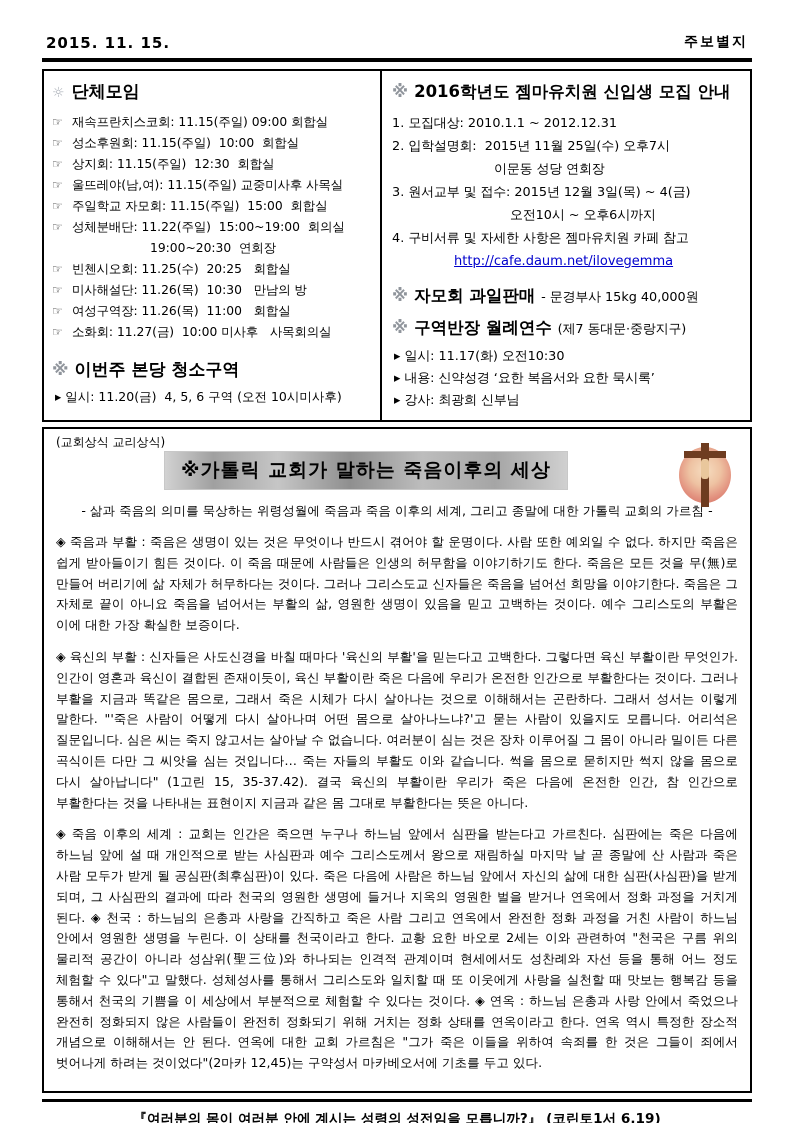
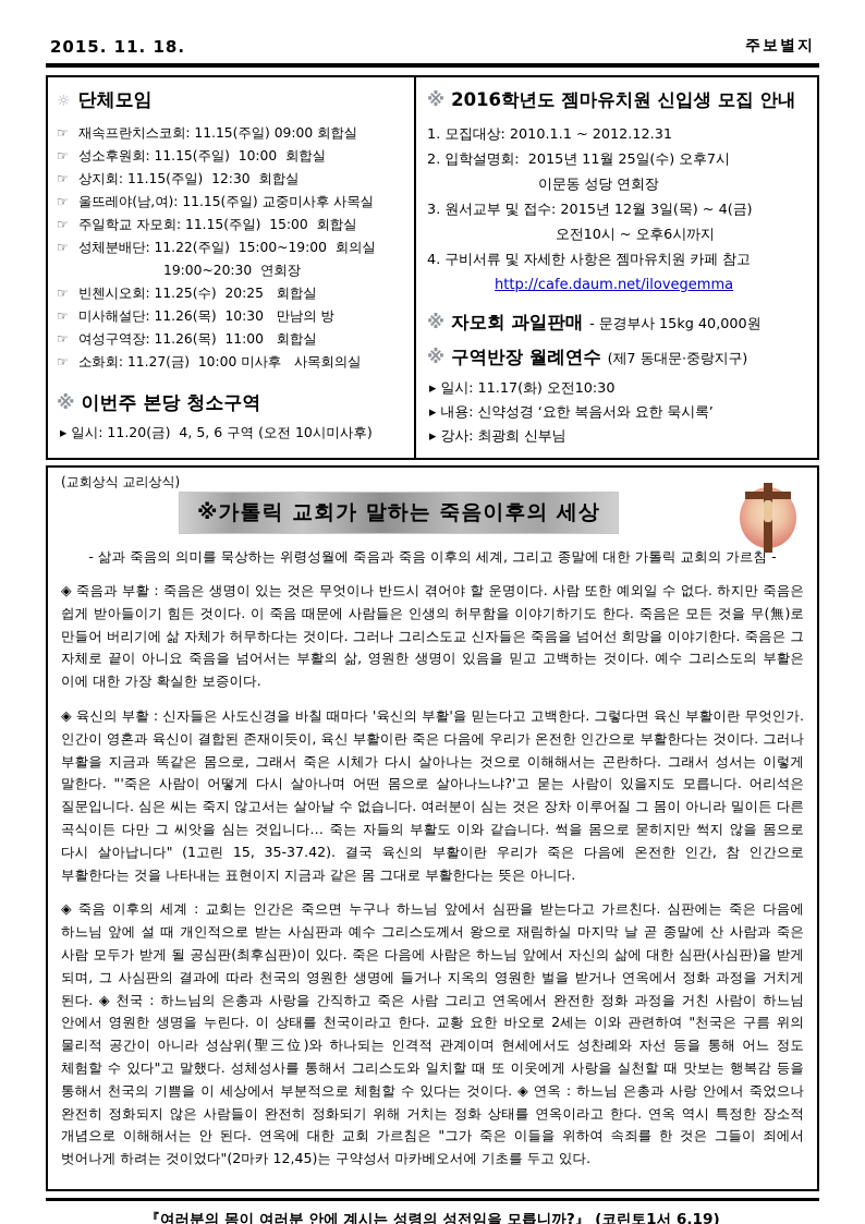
- 2015. 11. 15.
+ 2015. 11. 18.
  주보별지
  ☼
  단체모임
  ☞
  재속프란치스코회: 11.15(주일) 09:00 회합실
  ☞
  성소후원회: 11.15(주일) 10:00 회합실
  ☞
  상지회: 11.15(주일) 12:30 회합실
  ☞
  울뜨레야(남,여): 11.15(주일) 교중미사후 사목실
  ☞
  주일학교 자모회: 11.15(주일) 15:00 회합실
  ☞
  성체분배단: 11.22(주일) 15:00~19:00 회의실
  19:00~20:30 연회장
  ☞
  빈첸시오회: 11.25(수) 20:25 회합실
  ☞
  미사해설단: 11.26(목) 10:30 만남의 방
  ☞
  여성구역장: 11.26(목) 11:00 회합실
  ☞
  소화회: 11.27(금) 10:00 미사후 사목회의실
  ※ 이번주 본당 청소구역
  ▸ 일시: 11.20(금) 4, 5, 6 구역 (오전 10시미사후)
  ※ 2016학년도 젬마유치원 신입생 모집 안내
  1. 모집대상: 2010.1.1 ~ 2012.12.31
  2. 입학설명회: 2015년 11월 25일(수) 오후7시
  이문동 성당 연회장
  3. 원서교부 및 접수: 2015년 12월 3일(목) ~ 4(금)
  오전10시 ~ 오후6시까지
  4. 구비서류 및 자세한 사항은 젬마유치원 카페 참고
  http://cafe.daum.net/ilovegemma
  ※ 자모회 과일판매 - 문경부사 15kg 40,000원
  ※ 구역반장 월례연수 (제7 동대문·중랑지구)
  ▸ 일시: 11.17(화) 오전10:30
  ▸ 내용: 신약성경 ‘요한 복음서와 요한 묵시록’
  ▸ 강사: 최광희 신부님
  (교회상식 교리상식)
  ※가톨릭 교회가 말하는 죽음이후의 세상
  - 삶과 죽음의 의미를 묵상하는 위령성월에 죽음과 죽음 이후의 세계, 그리고 종말에 대한 가톨릭 교회의 가르침 -
  ◈ 죽음과 부활 : 죽음은 생명이 있는 것은 무엇이나 반드시 겪어야 할 운명이다. 사람 또한 예외일 수 없다. 하지만 죽음은 쉽게 받아들이기 힘든 것이다. 이 죽음 때문에 사람들은 인생의 허무함을 이야기하기도 한다. 죽음은 모든 것을 무(無)로 만들어 버리기에 삶 자체가 허무하다는 것이다. 그러나 그리스도교 신자들은 죽음을 넘어선 희망을 이야기한다. 죽음은 그 자체로 끝이 아니요 죽음을 넘어서는 부활의 삶, 영원한 생명이 있음을 믿고 고백하는 것이다. 예수 그리스도의 부활은 이에 대한 가장 확실한 보증이다.
  ◈ 육신의 부활 : 신자들은 사도신경을 바칠 때마다 '육신의 부활'을 믿는다고 고백한다. 그렇다면 육신 부활이란 무엇인가. 인간이 영혼과 육신이 결합된 존재이듯이, 육신 부활이란 죽은 다음에 우리가 온전한 인간으로 부활한다는 것이다. 그러나 부활을 지금과 똑같은 몸으로, 그래서 죽은 시체가 다시 살아나는 것으로 이해해서는 곤란하다. 그래서 성서는 이렇게 말한다. "'죽은 사람이 어떻게 다시 살아나며 어떤 몸으로 살아나느냐?'고 묻는 사람이 있을지도 모릅니다. 어리석은 질문입니다. 심은 씨는 죽지 않고서는 살아날 수 없습니다. 여러분이 심는 것은 장차 이루어질 그 몸이 아니라 밀이든 다른 곡식이든 다만 그 씨앗을 심는 것입니다… 죽는 자들의 부활도 이와 같습니다. 썩을 몸으로 묻히지만 썩지 않을 몸으로 다시 살아납니다" (1고린 15, 35-37.42). 결국 육신의 부활이란 우리가 죽은 다음에 온전한 인간, 참 인간으로 부활한다는 것을 나타내는 표현이지 지금과 같은 몸 그대로 부활한다는 뜻은 아니다.
  ◈ 죽음 이후의 세계 : 교회는 인간은 죽으면 누구나 하느님 앞에서 심판을 받는다고 가르친다. 심판에는 죽은 다음에 하느님 앞에 설 때 개인적으로 받는 사심판과 예수 그리스도께서 왕으로 재림하실 마지막 날 곧 종말에 산 사람과 죽은 사람 모두가 받게 될 공심판(최후심판)이 있다. 죽은 다음에 사람은 하느님 앞에서 자신의 삶에 대한 심판(사심판)을 받게 되며, 그 사심판의 결과에 따라 천국의 영원한 생명에 들거나 지옥의 영원한 벌을 받거나 연옥에서 정화 과정을 거치게 된다. ◈ 천국 : 하느님의 은총과 사랑을 간직하고 죽은 사람 그리고 연옥에서 완전한 정화 과정을 거친 사람이 하느님 안에서 영원한 생명을 누린다. 이 상태를 천국이라고 한다. 교황 요한 바오로 2세는 이와 관련하여 "천국은 구름 위의 물리적 공간이 아니라 성삼위(聖三位)와 하나되는 인격적 관계이며 현세에서도 성찬례와 자선 등을 통해 어느 정도 체험할 수 있다"고 말했다. 성체성사를 통해서 그리스도와 일치할 때 또 이웃에게 사랑을 실천할 때 맛보는 행복감 등을 통해서 천국의 기쁨을 이 세상에서 부분적으로 체험할 수 있다는 것이다. ◈ 연옥 : 하느님 은총과 사랑 안에서 죽었으나 완전히 정화되지 않은 사람들이 완전히 정화되기 위해 거치는 정화 상태를 연옥이라고 한다. 연옥 역시 특정한 장소적 개념으로 이해해서는 안 된다. 연옥에 대한 교회 가르침은 "그가 죽은 이들을 위하여 속죄를 한 것은 그들이 죄에서 벗어나게 하려는 것이었다"(2마카 12,45)는 구약성서 마카베오서에 기초를 두고 있다.
  『여러분의 몸이 여러분 안에 계시는 성령의 성전임을 모릅니까?』 (코린토1서 6,19)
